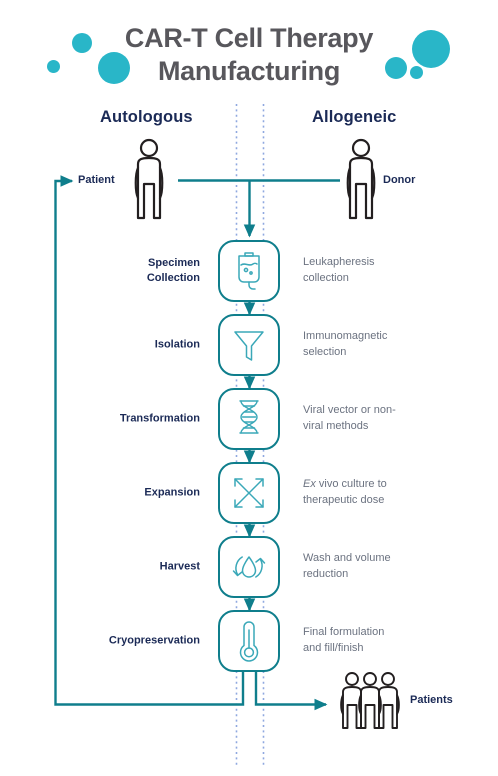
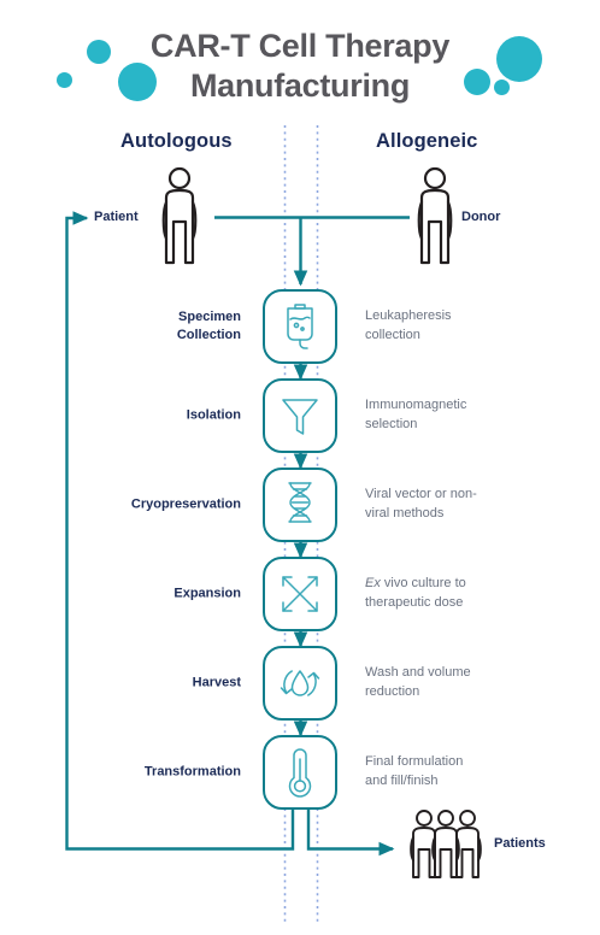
  CAR-T Cell Therapy
  Manufacturing
  Autologous
  Allogeneic
  Patient
  Donor
  Patients
  Specimen
  Collection
  Leukapheresis
  collection
  Isolation
  Immunomagnetic
  selection
- Transformation
+ Cryopreservation
  Viral vector or non-
  viral methods
  Expansion
  Ex vivo culture to
  therapeutic dose
  Harvest
  Wash and volume
  reduction
- Cryopreservation
+ Transformation
  Final formulation
  and fill/finish
